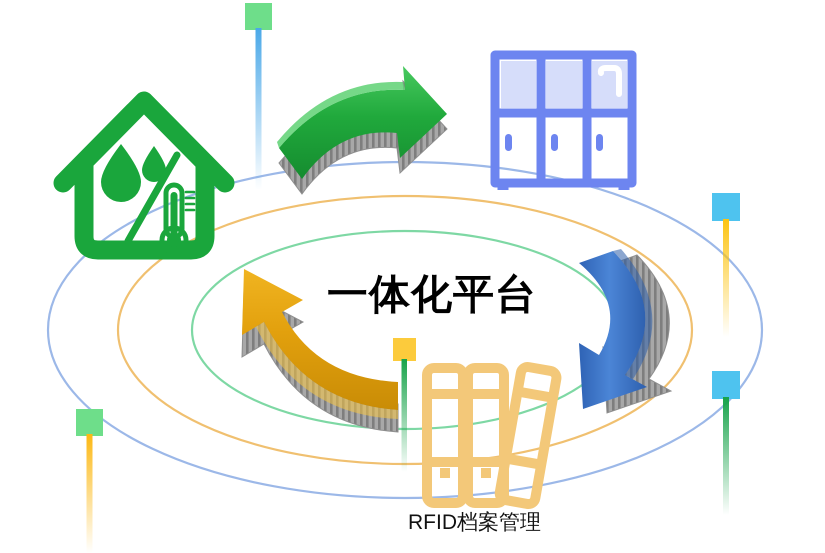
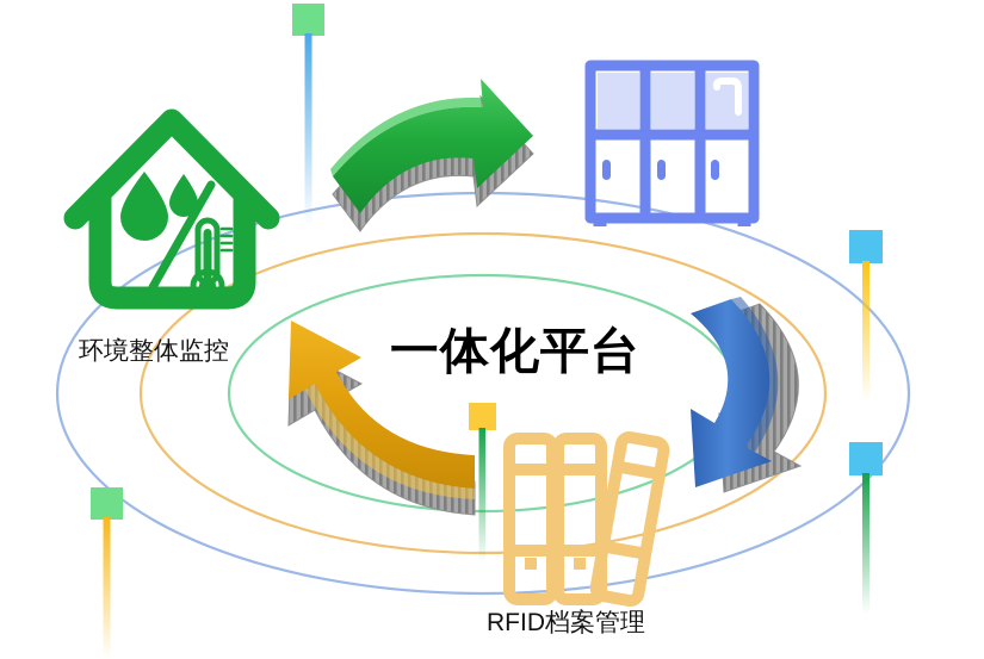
  一体化平台
+ 环境整体监控
  RFID档案管理
